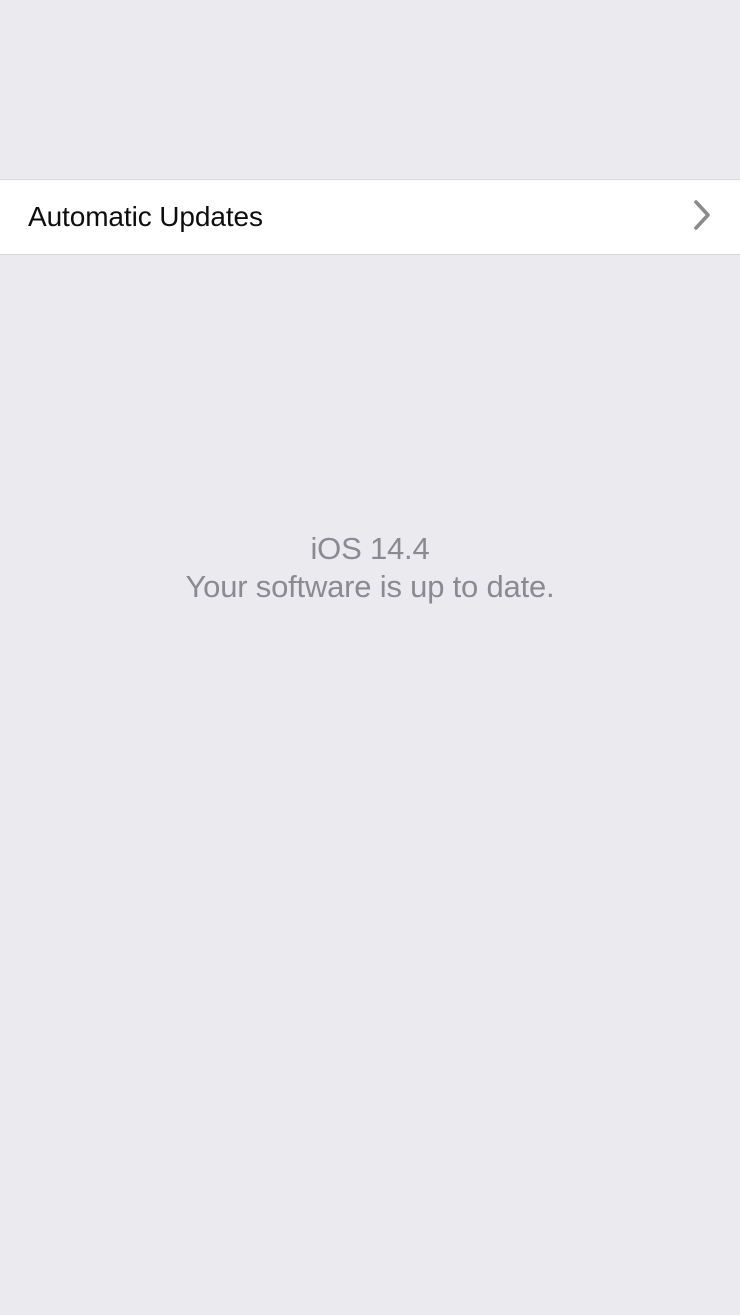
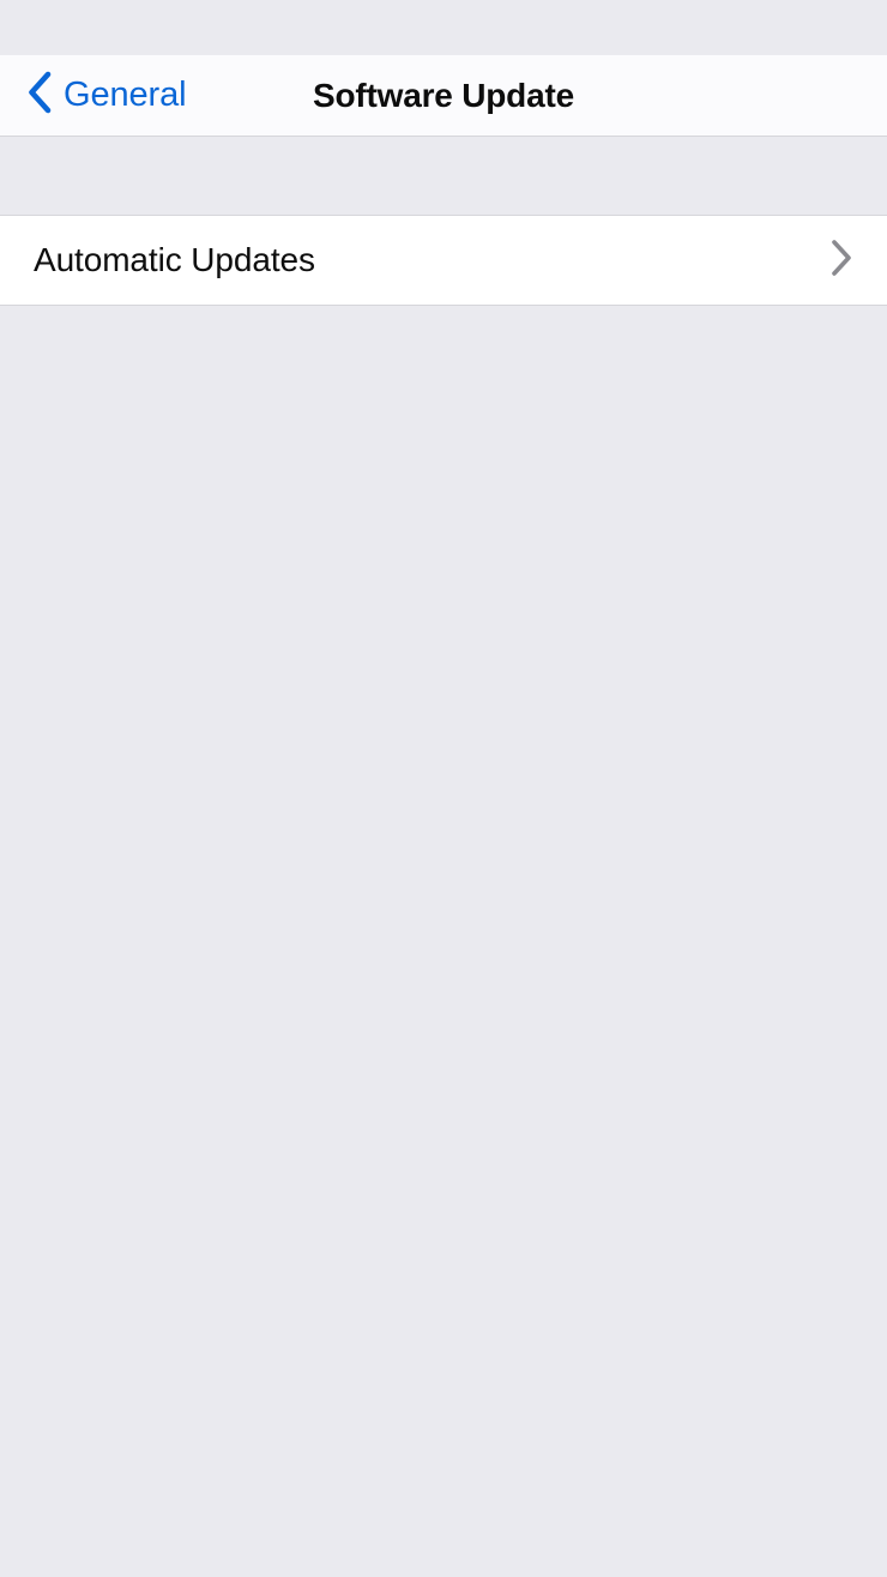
+ General
+ Software Update
  Automatic Updates
- iOS 14.4
- Your software is up to date.
